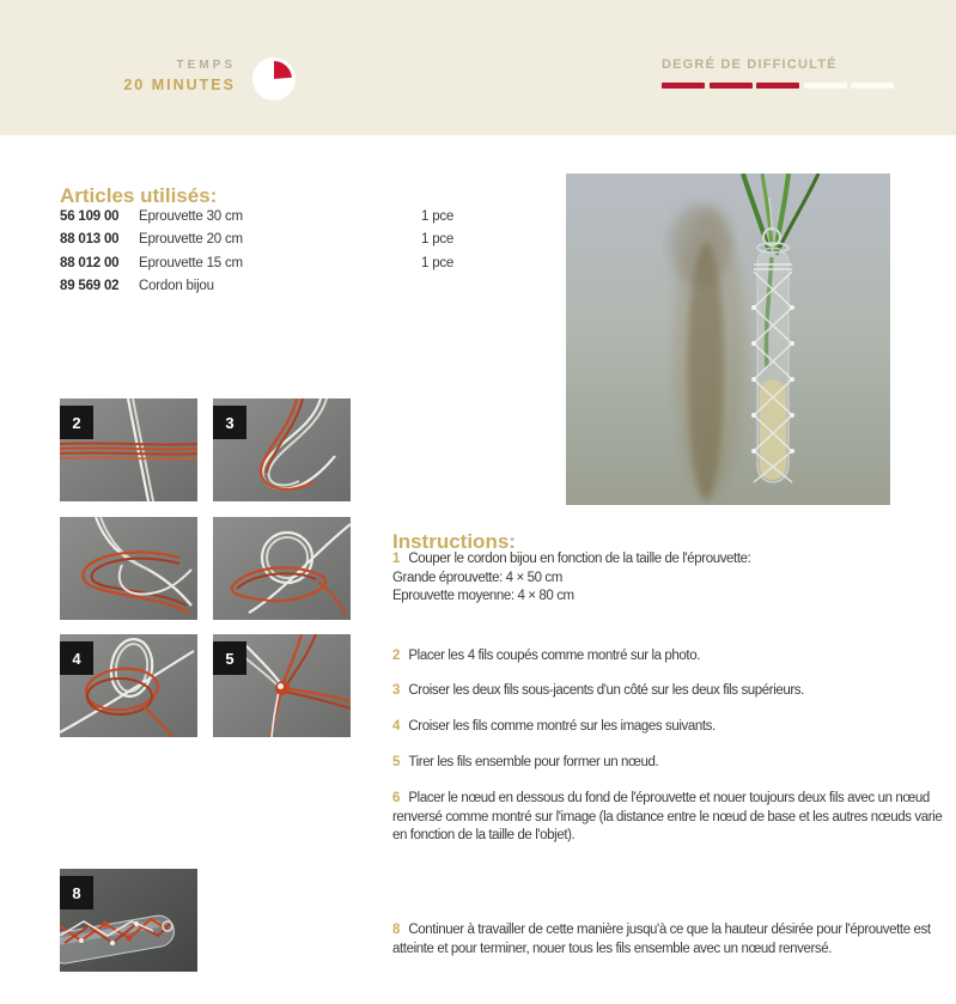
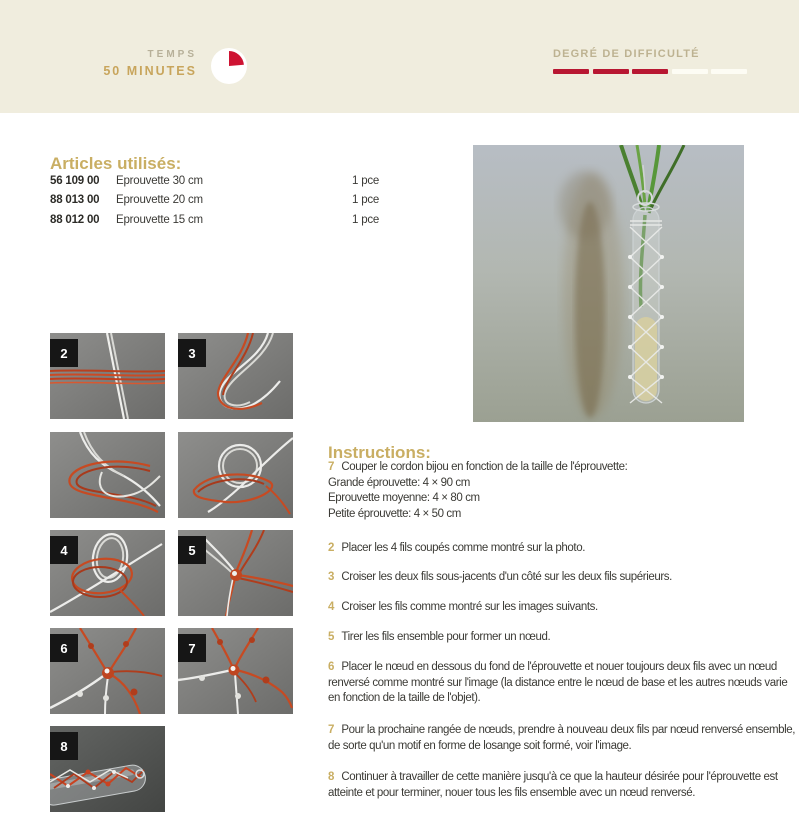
  TEMPS
- 20 MINUTES
+ 50 MINUTES
  DEGRÉ DE DIFFICULTÉ
  Articles utilisés:
  56 109 00
  Eprouvette 30 cm
  1 pce
  88 013 00
  Eprouvette 20 cm
  1 pce
  88 012 00
  Eprouvette 15 cm
  1 pce
- 89 569 02
- Cordon bijou
  2
  3
  4
  5
+ 6
+ 7
  8
  Instructions:
- 1 Couper le cordon bijou en fonction de la taille de l'éprouvette:
+ 7 Couper le cordon bijou en fonction de la taille de l'éprouvette:
- Grande éprouvette: 4 × 50 cm
+ Grande éprouvette: 4 × 90 cm
  Eprouvette moyenne: 4 × 80 cm
+ Petite éprouvette: 4 × 50 cm
  2 Placer les 4 fils coupés comme montré sur la photo.
  3 Croiser les deux fils sous-jacents d'un côté sur les deux fils supérieurs.
  4 Croiser les fils comme montré sur les images suivants.
  5 Tirer les fils ensemble pour former un nœud.
  6 Placer le nœud en dessous du fond de l'éprouvette et nouer toujours deux fils avec un nœud renversé comme montré sur l'image (la distance entre le nœud de base et les autres nœuds varie en fonction de la taille de l'objet).
+ 7 Pour la prochaine rangée de nœuds, prendre à nouveau deux fils par nœud renversé ensemble, de sorte qu'un motif en forme de losange soit formé, voir l'image.
  8 Continuer à travailler de cette manière jusqu'à ce que la hauteur désirée pour l'éprouvette est atteinte et pour terminer, nouer tous les fils ensemble avec un nœud renversé.
